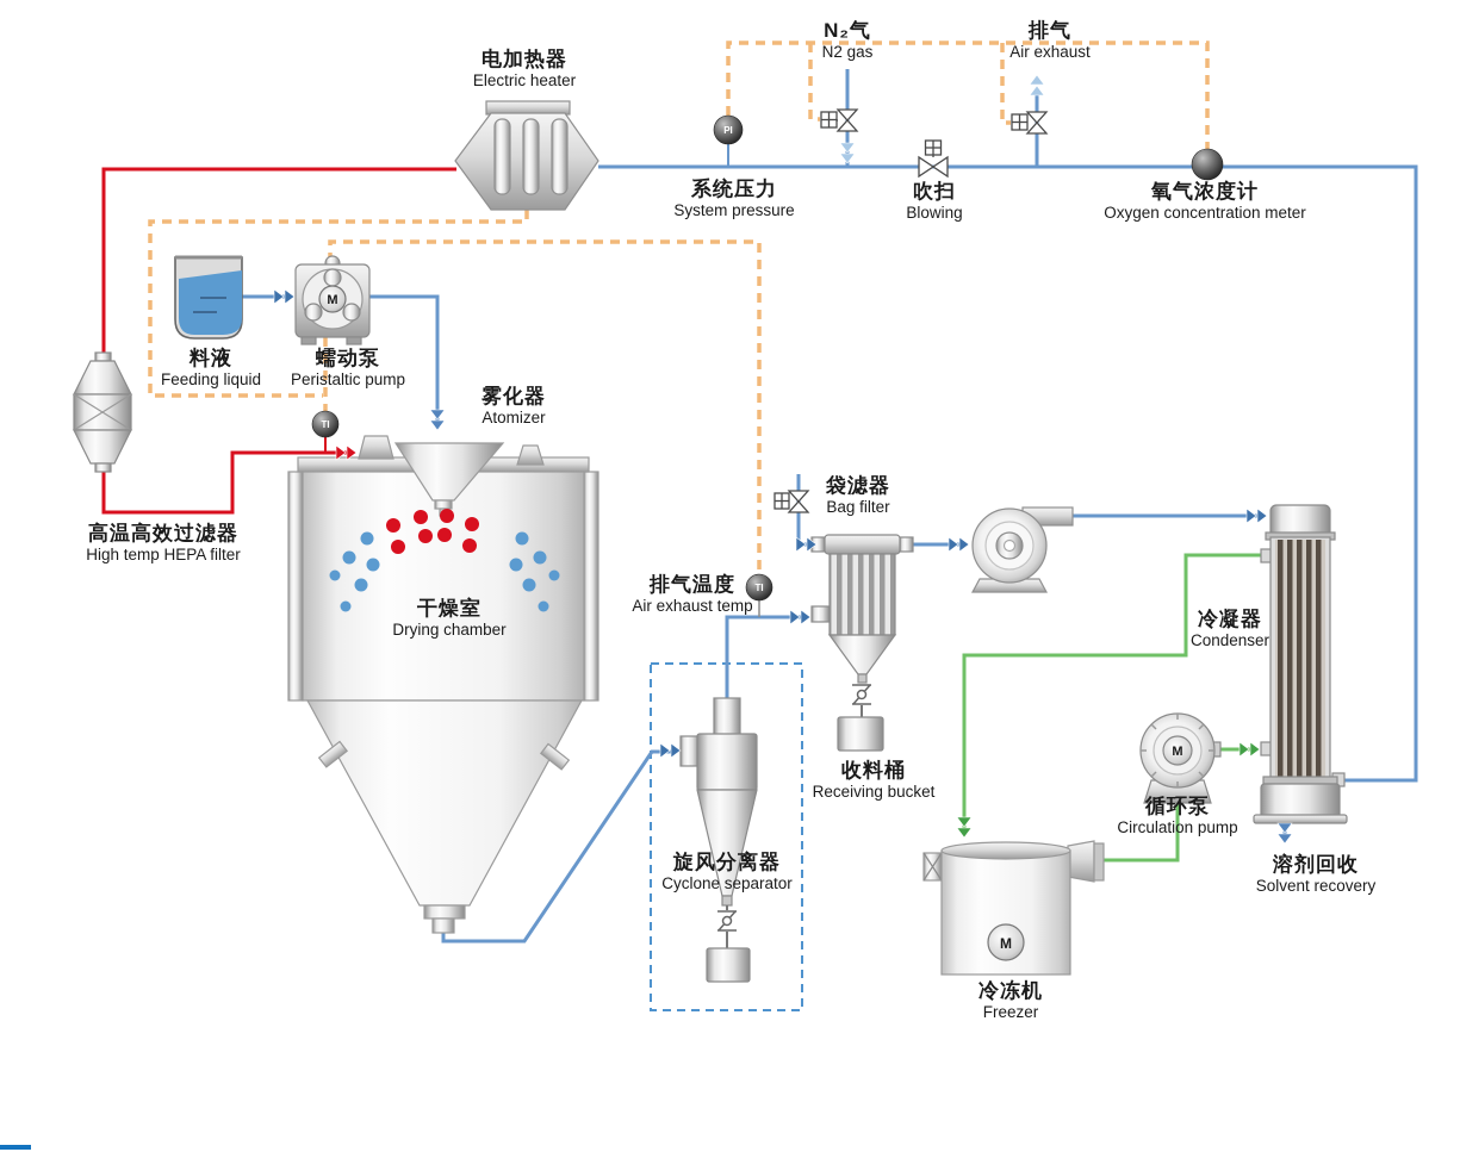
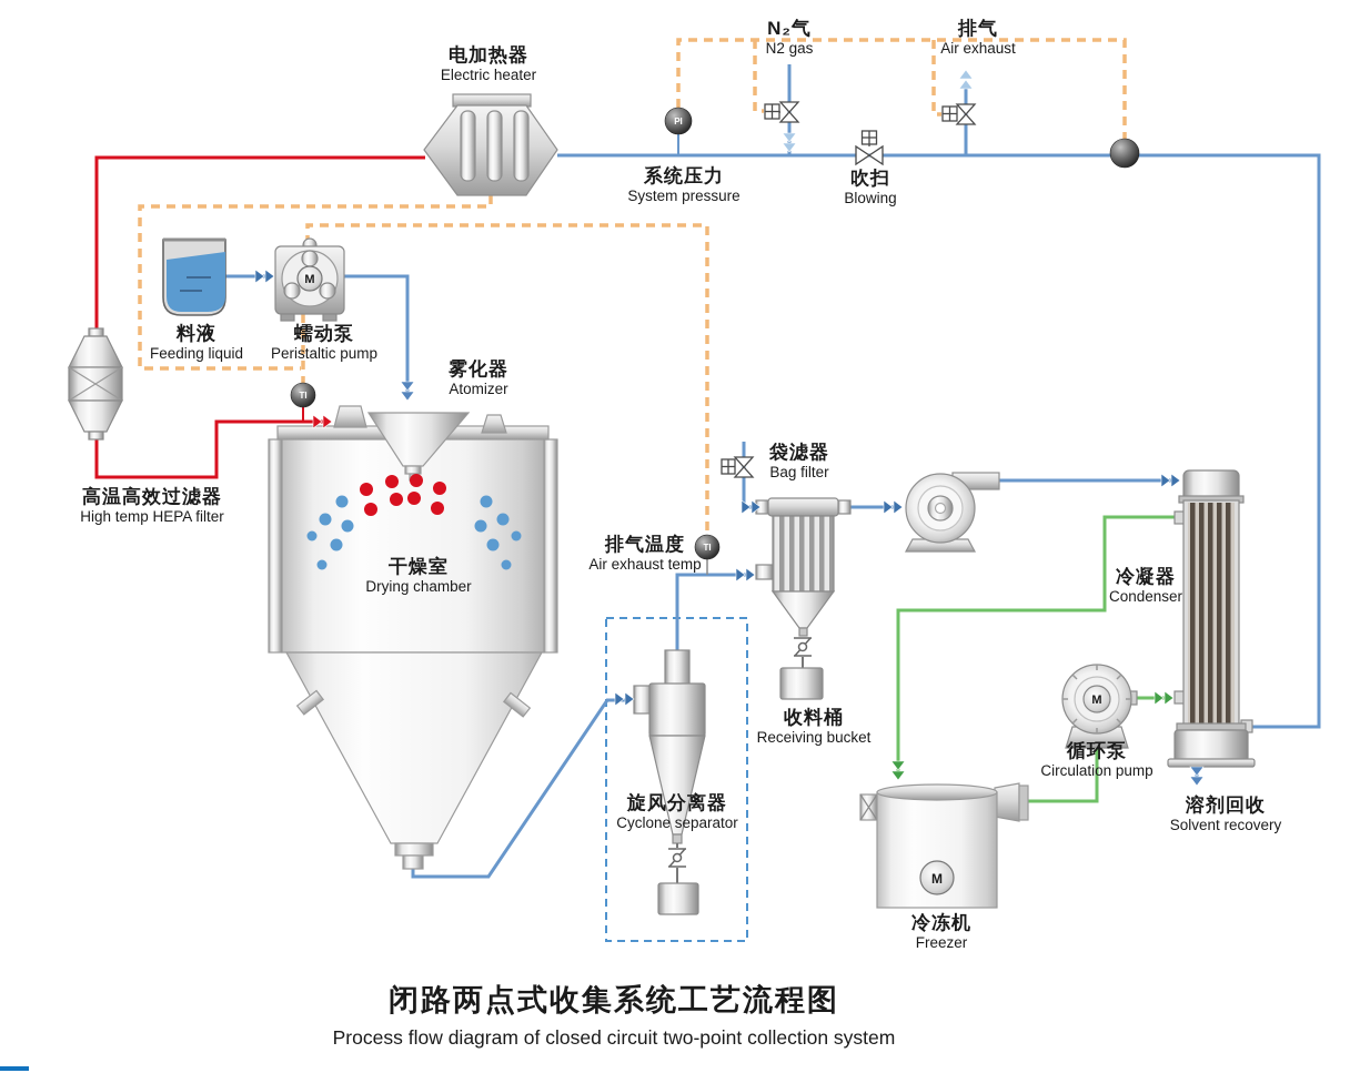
  PI
  TI
  TI
  M
  M
  M
  电加热器
  Electric heater
  N₂气
  N2 gas
  排气
  Air exhaust
  系统压力
  System pressure
  吹扫
  Blowing
- 氧气浓度计
- Oxygen concentration meter
  料液
  Feeding liquid
  蠕动泵
  Peristaltic pump
  雾化器
  Atomizer
  高温高效过滤器
  High temp HEPA filter
  干燥室
  Drying chamber
  排气温度
  Air exhaust temp
  袋滤器
  Bag filter
  收料桶
  Receiving bucket
  旋风分离器
  Cyclone separator
  冷凝器
  Condenser
  循环泵
  Circulation pump
  溶剂回收
  Solvent recovery
  冷冻机
  Freezer
+ 闭路两点式收集系统工艺流程图
+ Process flow diagram of closed circuit two-point collection system
